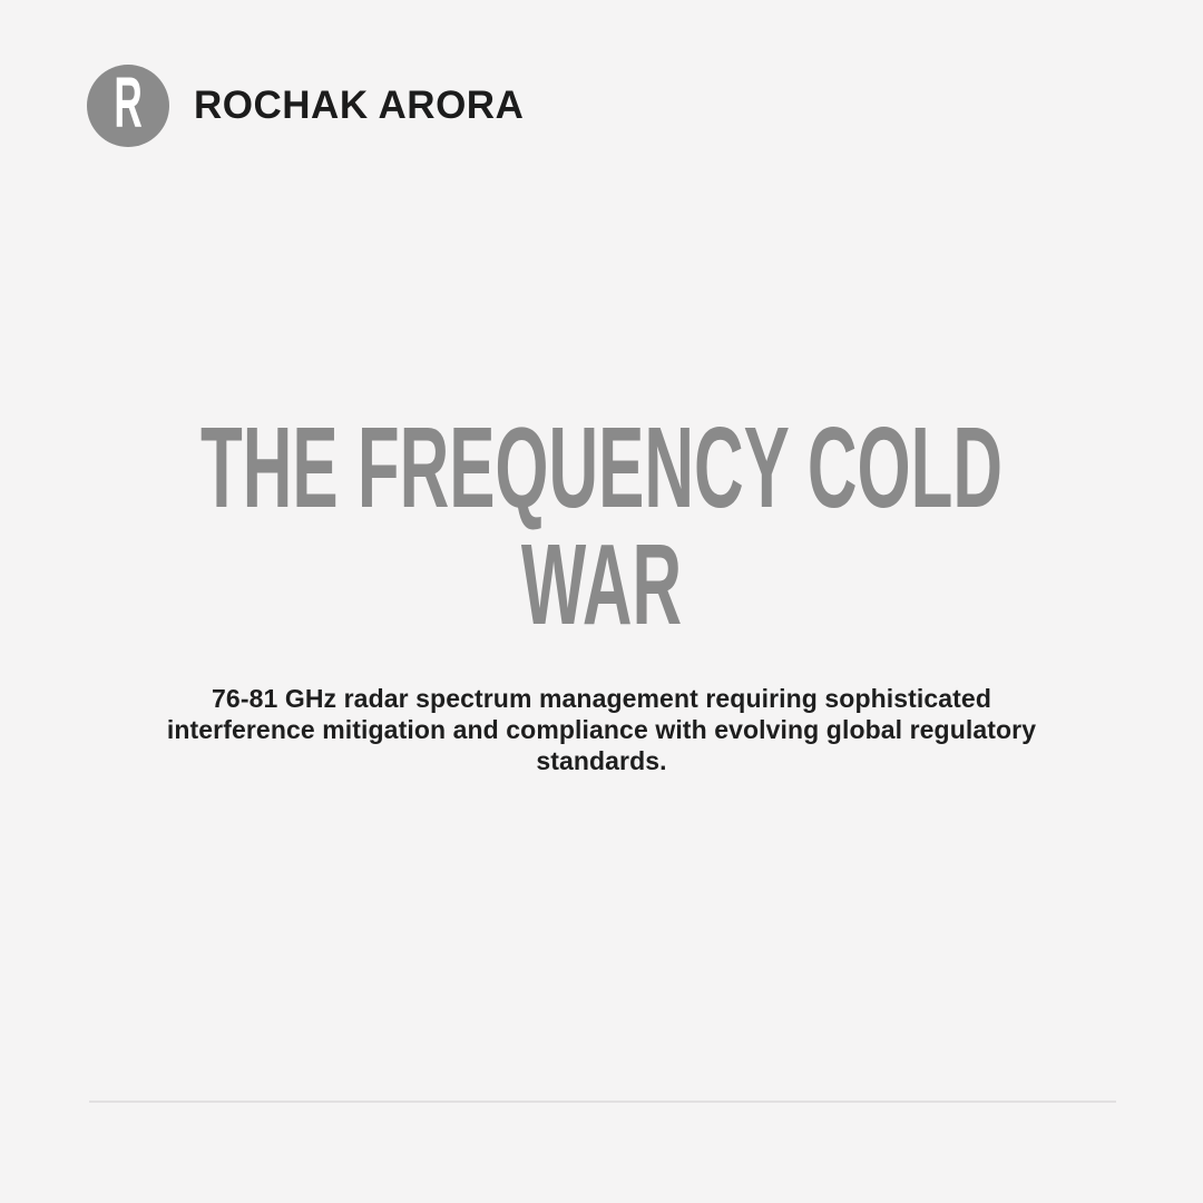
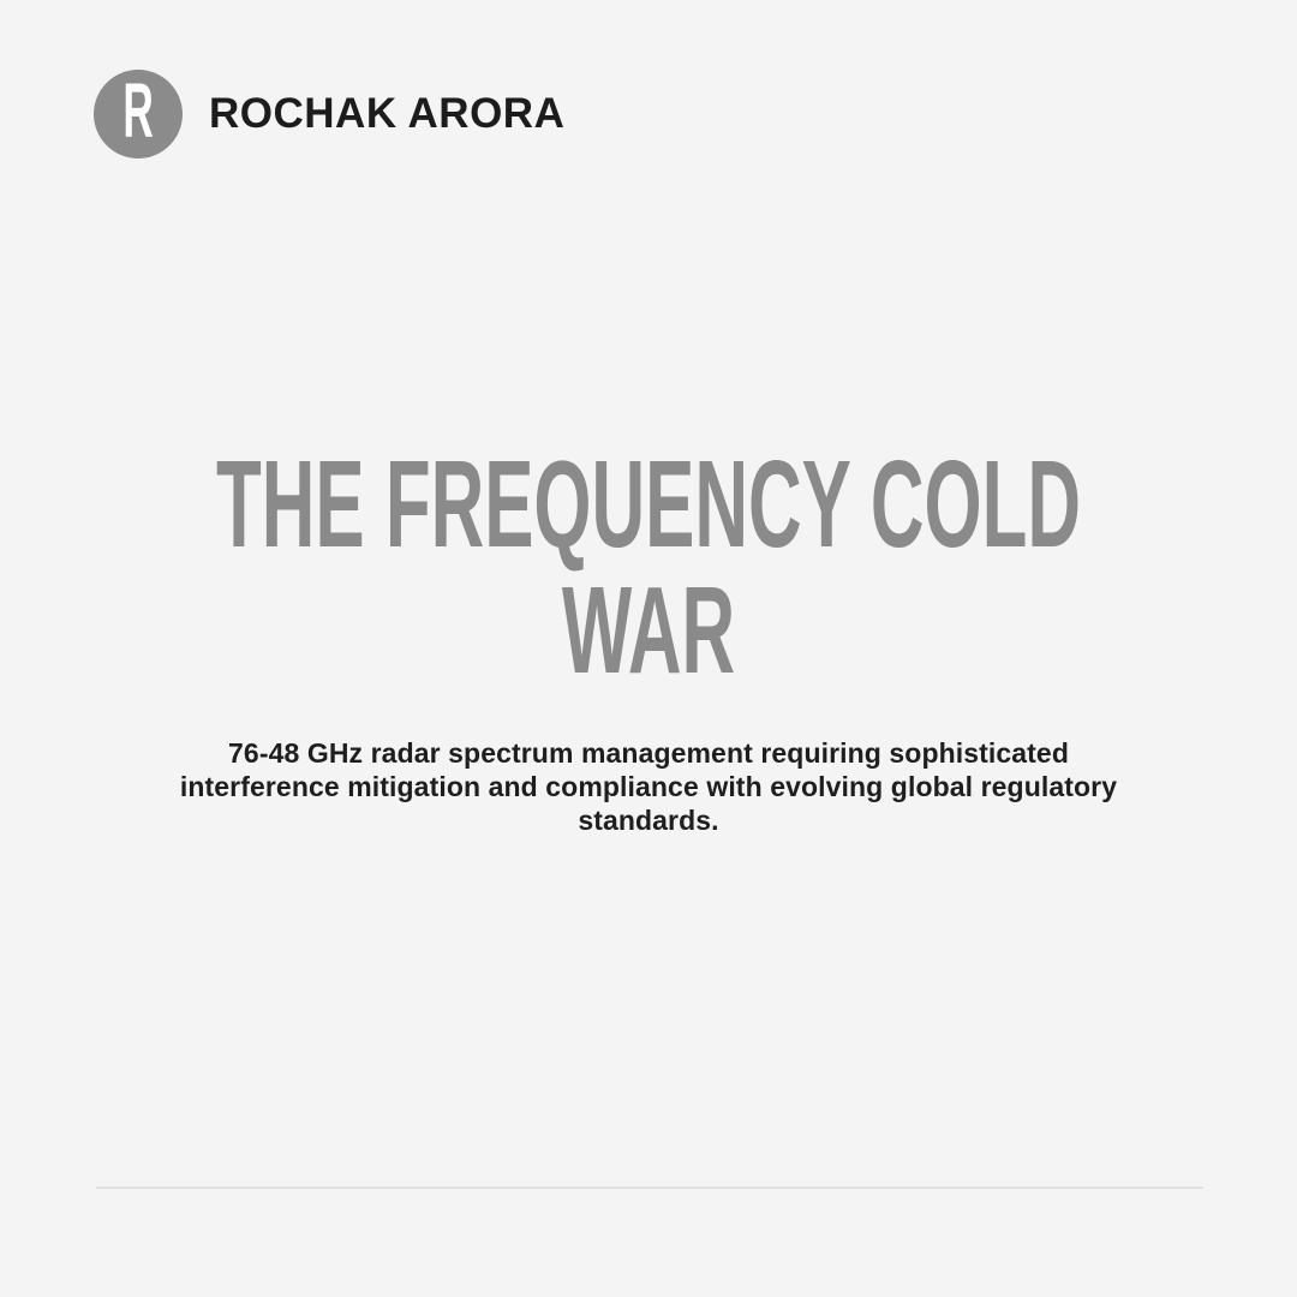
  R
  ROCHAK ARORA
  THE FREQUENCY COLD
  WAR
- 76-81 GHz radar spectrum management requiring sophisticated interference mitigation and compliance with evolving global regulatory standards.
+ 76-48 GHz radar spectrum management requiring sophisticated interference mitigation and compliance with evolving global regulatory standards.
